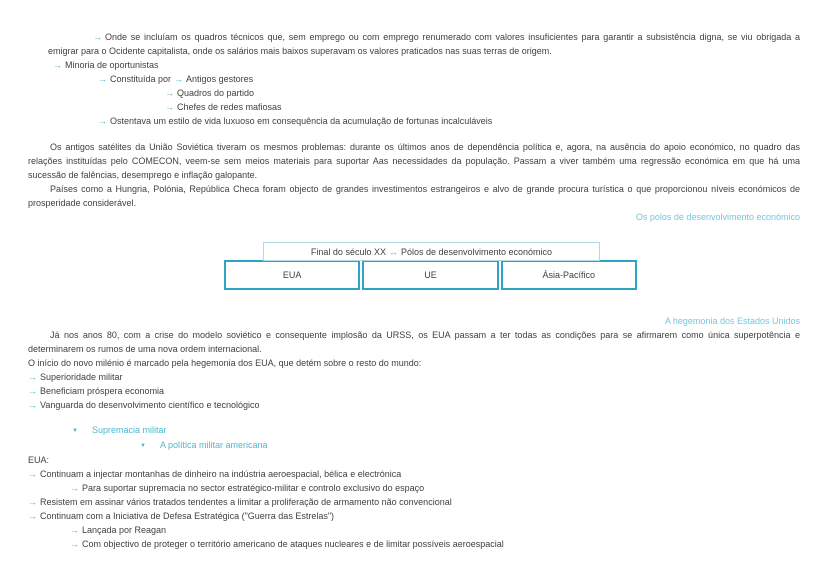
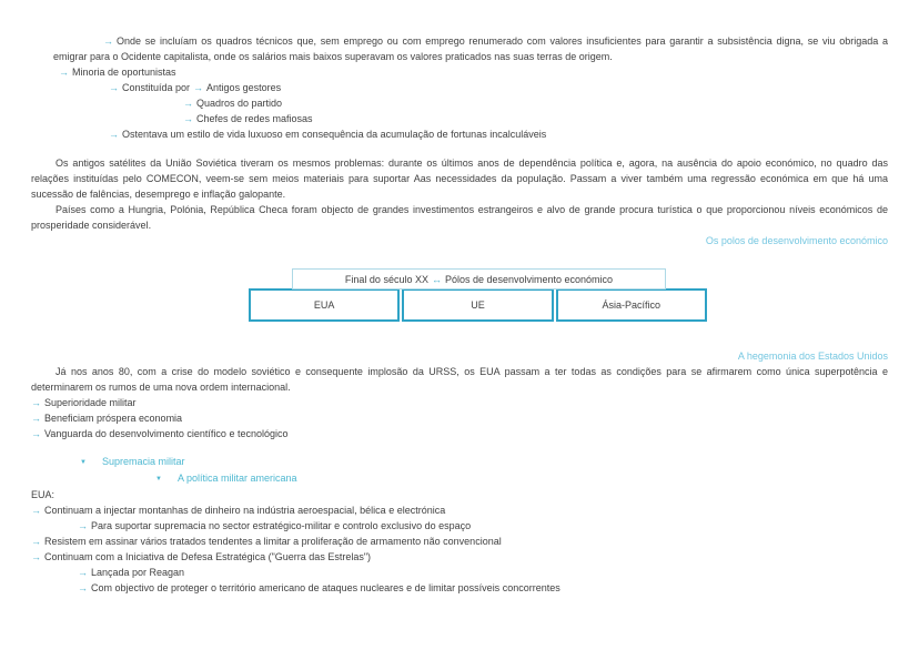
  → Onde se incluíam os quadros técnicos que, sem emprego ou com emprego renumerado com valores insuficientes para garantir a subsistência digna, se viu obrigada a emigrar para o Ocidente capitalista, onde os salários mais baixos superavam os valores praticados nas suas terras de origem.
  → Minoria de oportunistas
  → Constituída por → Antigos gestores
  → Quadros do partido
  → Chefes de redes mafiosas
  → Ostentava um estilo de vida luxuoso em consequência da acumulação de fortunas incalculáveis
  Os antigos satélites da União Soviética tiveram os mesmos problemas: durante os últimos anos de dependência política e, agora, na ausência do apoio económico, no quadro das relações instituídas pelo COMECON, veem-se sem meios materiais para suportar Aas necessidades da população. Passam a viver também uma regressão económica em que há uma sucessão de falências, desemprego e inflação galopante.
  Países como a Hungria, Polónia, República Checa foram objecto de grandes investimentos estrangeiros e alvo de grande procura turística o que proporcionou níveis económicos de prosperidade considerável.
  Os polos de desenvolvimento económico
  Final do século XX
  ↔
  Pólos de desenvolvimento económico
  EUA
  UE
  Ásia-Pacífico
  A hegemonia dos Estados Unidos
  Já nos anos 80, com a crise do modelo soviético e consequente implosão da URSS, os EUA passam a ter todas as condições para se afirmarem como única superpotência e determinarem os rumos de uma nova ordem internacional.
- O início do novo milénio é marcado pela hegemonia dos EUA, que detém sobre o resto do mundo:
  → Superioridade militar
  → Beneficiam próspera economia
  → Vanguarda do desenvolvimento científico e tecnológico
  Supremacia militar
  A política militar americana
  EUA:
  → Continuam a injectar montanhas de dinheiro na indústria aeroespacial, bélica e electrónica
  → Para suportar supremacia no sector estratégico-militar e controlo exclusivo do espaço
  → Resistem em assinar vários tratados tendentes a limitar a proliferação de armamento não convencional
  → Continuam com a Iniciativa de Defesa Estratégica ("Guerra das Estrelas")
  → Lançada por Reagan
- → Com objectivo de proteger o território americano de ataques nucleares e de limitar possíveis aeroespacial
+ → Com objectivo de proteger o território americano de ataques nucleares e de limitar possíveis concorrentes
